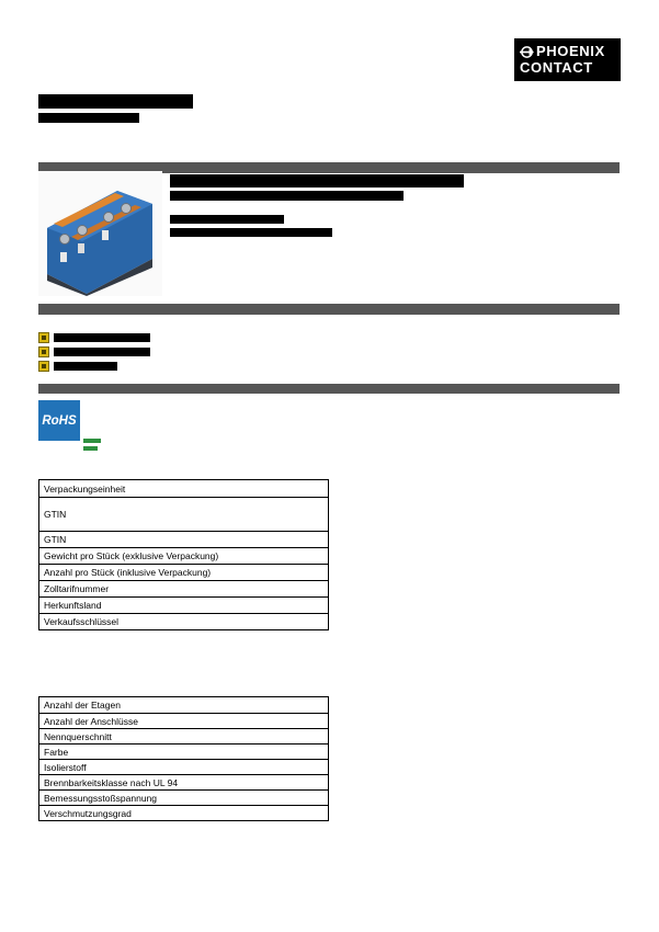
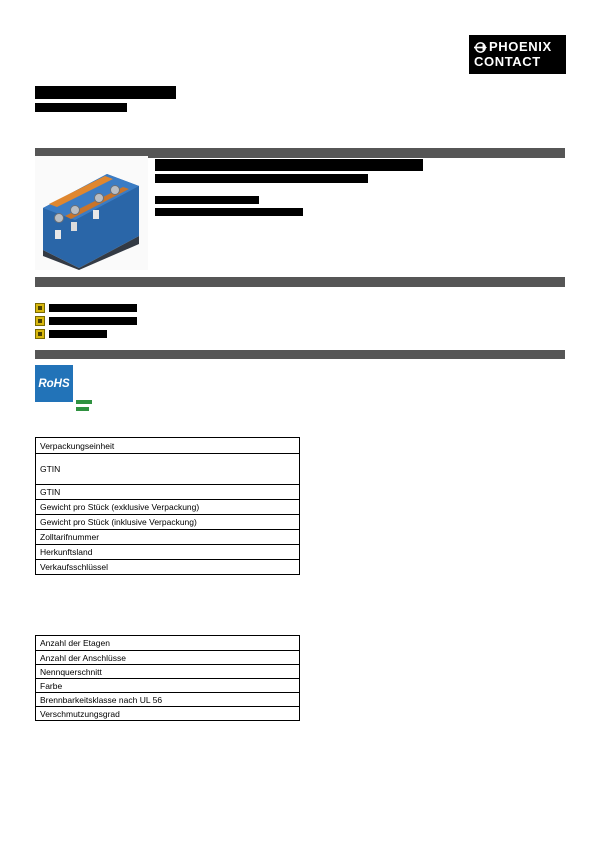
  PHOENIX
  CONTACT
  RoHS
  Verpackungseinheit
  GTIN
  GTIN
  Gewicht pro Stück (exklusive Verpackung)
- Anzahl pro Stück (inklusive Verpackung)
+ Gewicht pro Stück (inklusive Verpackung)
  Zolltarifnummer
  Herkunftsland
  Verkaufsschlüssel
  Anzahl der Etagen
  Anzahl der Anschlüsse
  Nennquerschnitt
  Farbe
- Isolierstoff
- Brennbarkeitsklasse nach UL 94
+ Brennbarkeitsklasse nach UL 56
- Bemessungsstoßspannung
  Verschmutzungsgrad
